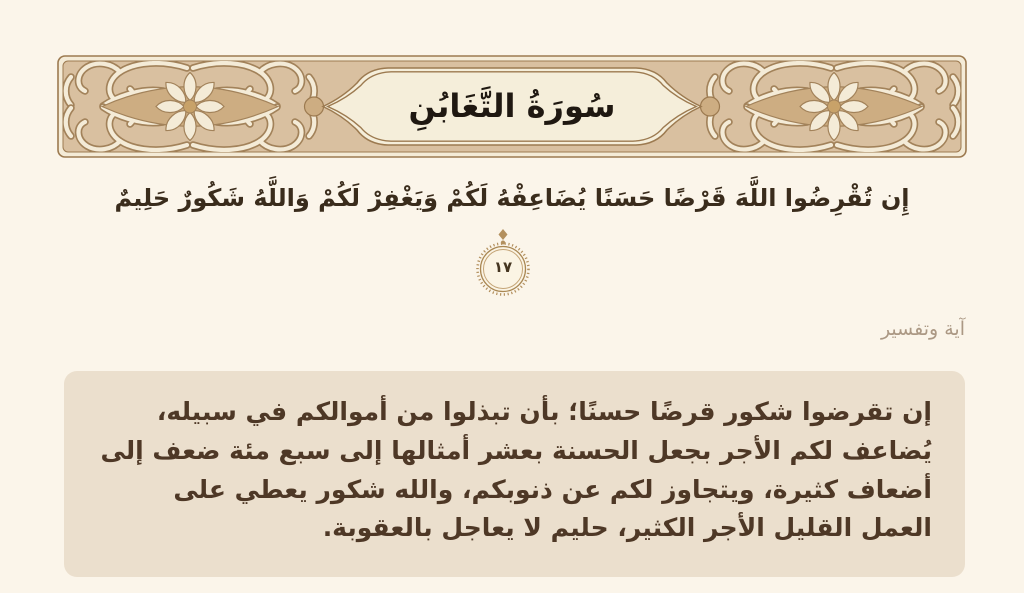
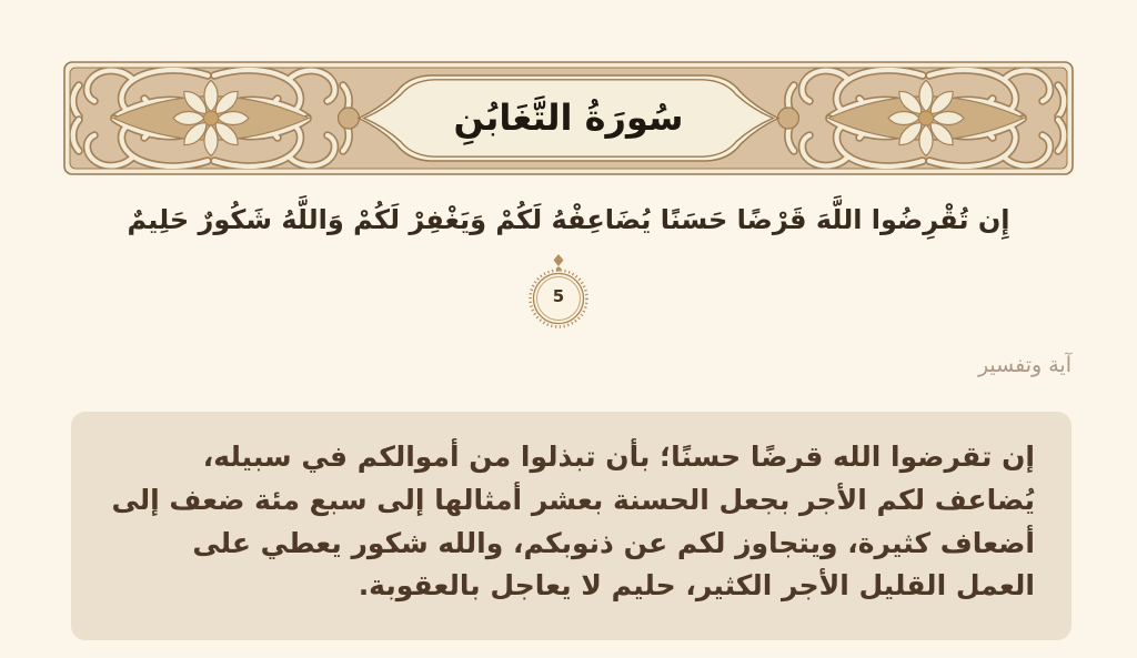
  سُورَةُ التَّغَابُنِ
  إِن تُقْرِضُوا اللَّهَ قَرْضًا حَسَنًا يُضَاعِفْهُ لَكُمْ وَيَغْفِرْ لَكُمْ وَاللَّهُ شَكُورٌ حَلِيمٌ
- ١٧
+ 5
  آية وتفسير
- إن تقرضوا شكور قرضًا حسنًا؛ بأن تبذلوا من أموالكم في سبيله، يُضاعف لكم الأجر بجعل الحسنة بعشر أمثالها إلى سبع مئة ضعف إلى أضعاف كثيرة، ويتجاوز لكم عن ذنوبكم، والله شكور يعطي على العمل القليل الأجر الكثير، حليم لا يعاجل بالعقوبة.
+ إن تقرضوا الله قرضًا حسنًا؛ بأن تبذلوا من أموالكم في سبيله، يُضاعف لكم الأجر بجعل الحسنة بعشر أمثالها إلى سبع مئة ضعف إلى أضعاف كثيرة، ويتجاوز لكم عن ذنوبكم، والله شكور يعطي على العمل القليل الأجر الكثير، حليم لا يعاجل بالعقوبة.
